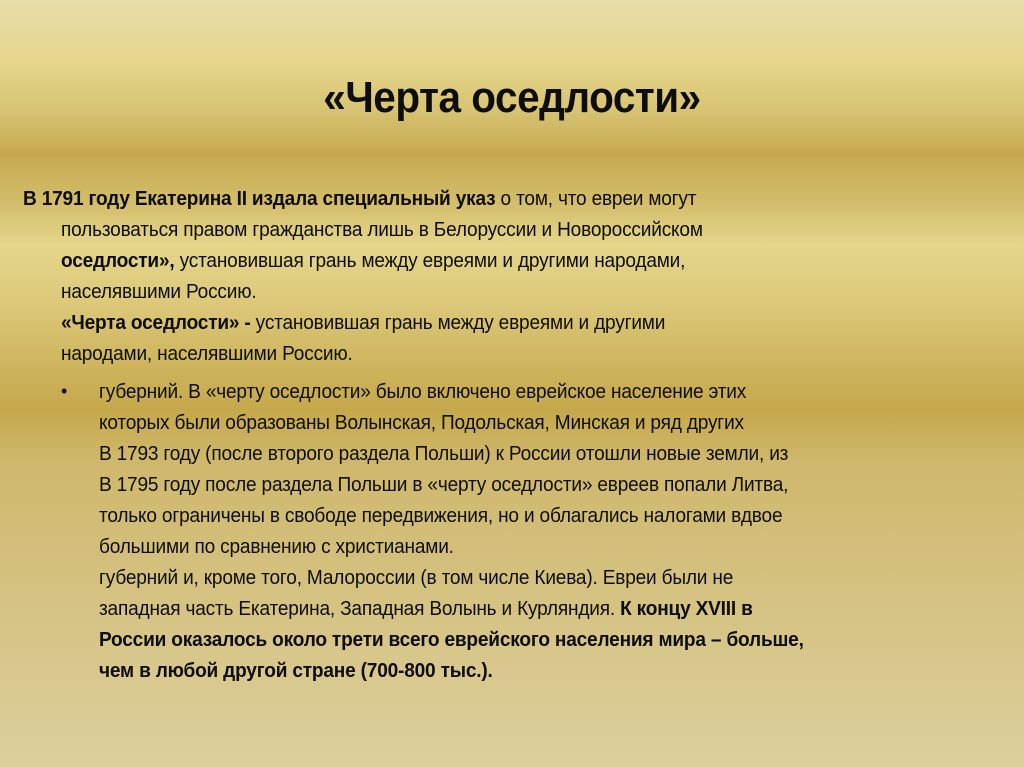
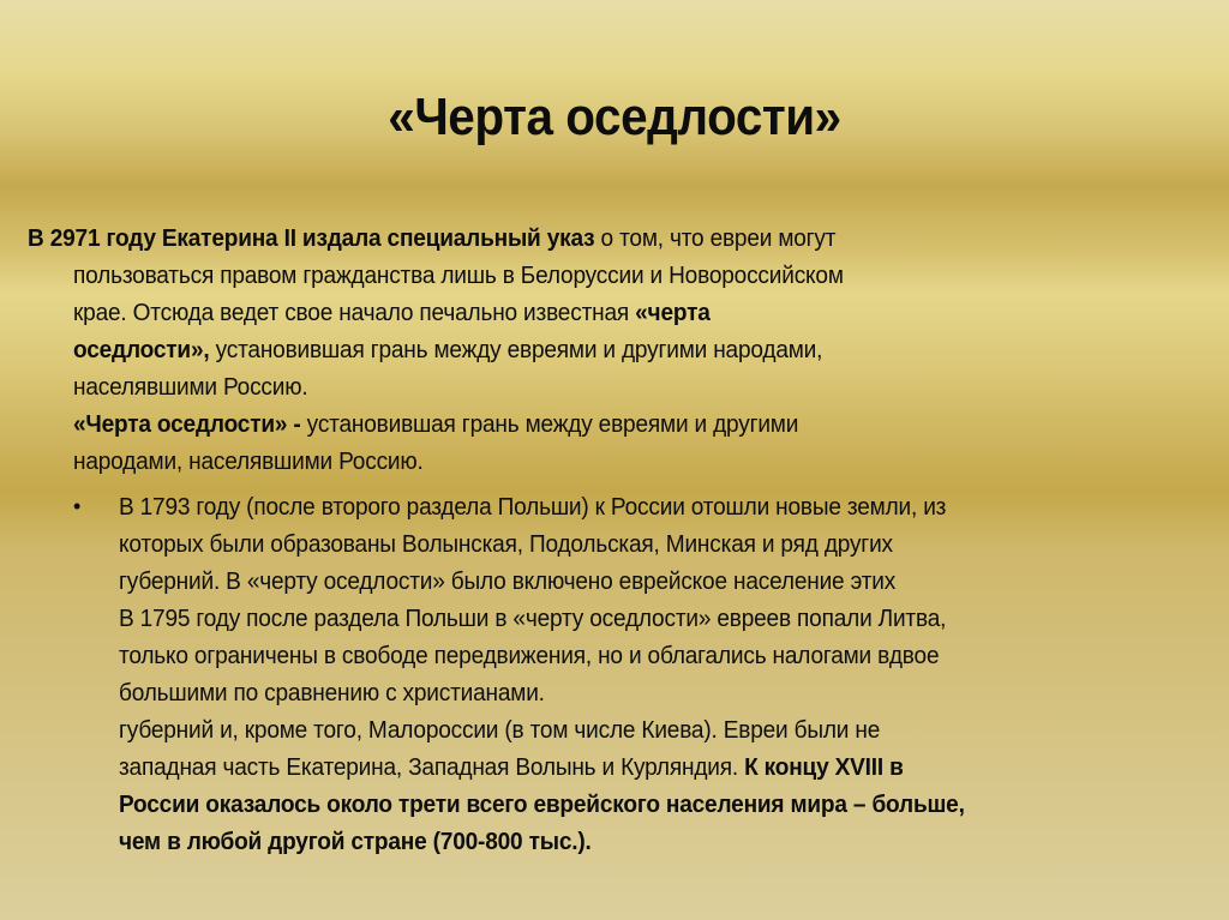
  «Черта оседлости»
- В 1791 году Екатерина II издала специальный указ о том, что евреи могут
+ В 2971 году Екатерина II издала специальный указ о том, что евреи могут
  пользоваться правом гражданства лишь в Белоруссии и Новороссийском
+ крае. Отсюда ведет свое начало печально известная «черта
  оседлости», установившая грань между евреями и другими народами,
  населявшими Россию.
  «Черта оседлости» - установившая грань между евреями и другими
  народами, населявшими Россию.
  •
- губерний. В «черту оседлости» было включено еврейское население этих
+ В 1793 году (после второго раздела Польши) к России отошли новые земли, из
  которых были образованы Волынская, Подольская, Минская и ряд других
- В 1793 году (после второго раздела Польши) к России отошли новые земли, из
+ губерний. В «черту оседлости» было включено еврейское население этих
  В 1795 году после раздела Польши в «черту оседлости» евреев попали Литва,
  только ограничены в свободе передвижения, но и облагались налогами вдвое
  большими по сравнению с христианами.
  губерний и, кроме того, Малороссии (в том числе Киева). Евреи были не
  западная часть Екатерина, Западная Волынь и Курляндия. К концу XVIII в
  России оказалось около трети всего еврейского населения мира – больше,
  чем в любой другой стране (700-800 тыс.).
